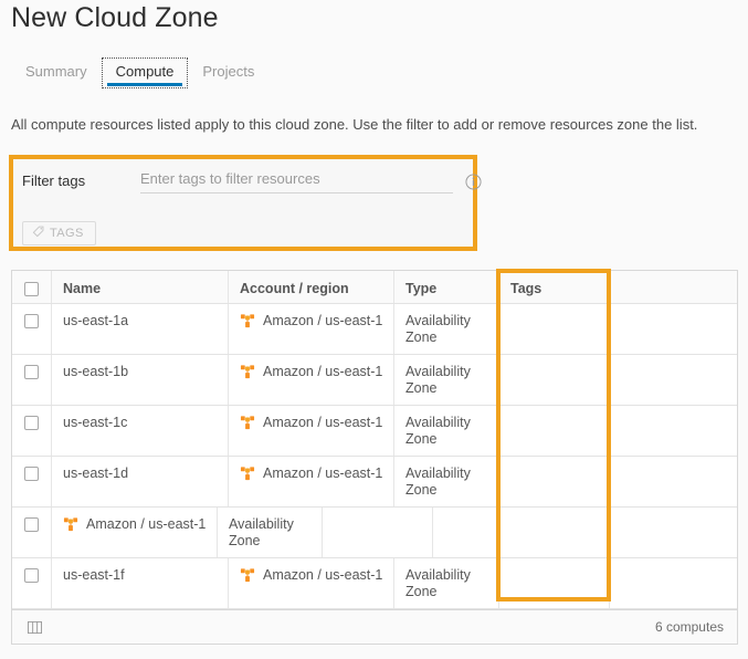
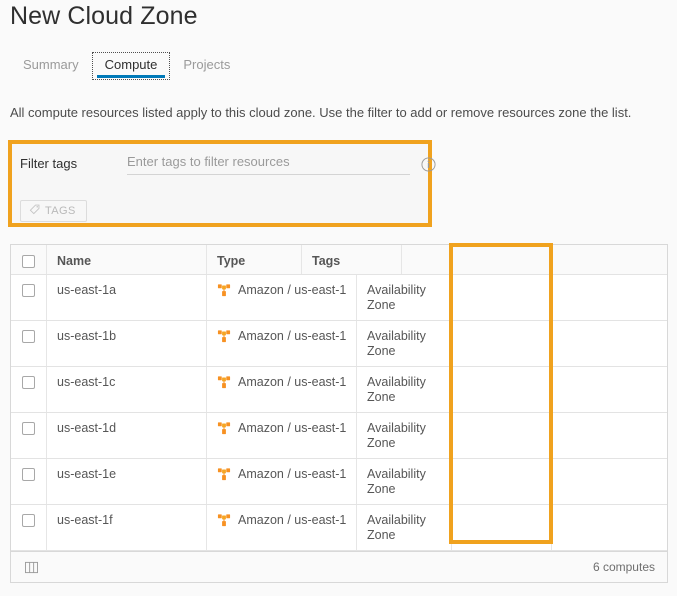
  New Cloud Zone
  Summary
  Compute
  Projects
  All compute resources listed apply to this cloud zone. Use the filter to add or remove resources zone the list.
  Filter tags
  Enter tags to filter resources
  TAGS
  Name
- Account / region
  Type
  Tags
  us-east-1a
  Amazon / us-east-1
  Availability Zone
  us-east-1b
  Amazon / us-east-1
  Availability Zone
  us-east-1c
  Amazon / us-east-1
  Availability Zone
  us-east-1d
  Amazon / us-east-1
  Availability Zone
+ us-east-1e
  Amazon / us-east-1
  Availability Zone
  us-east-1f
  Amazon / us-east-1
  Availability Zone
  6 computes
